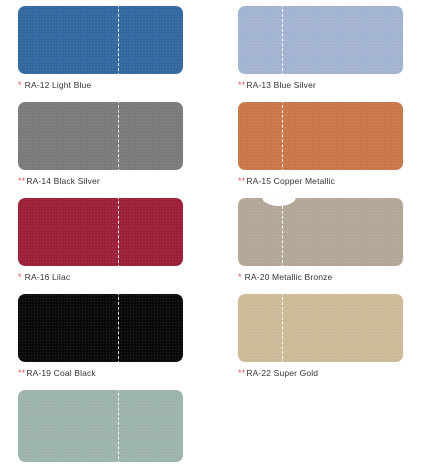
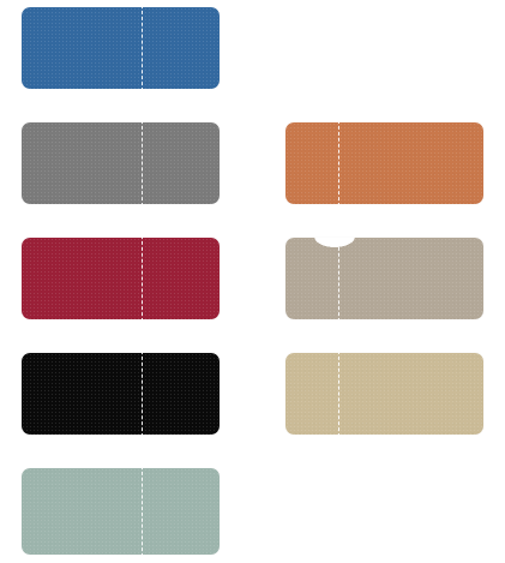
- * RA-12 Light Blue
- **RA-13 Blue Silver
- **RA-14 Black Silver
- **RA-15 Copper Metallic
- * RA-16 Lilac
- * RA-20 Metallic Bronze
- **RA-19 Coal Black
- **RA-22 Super Gold
